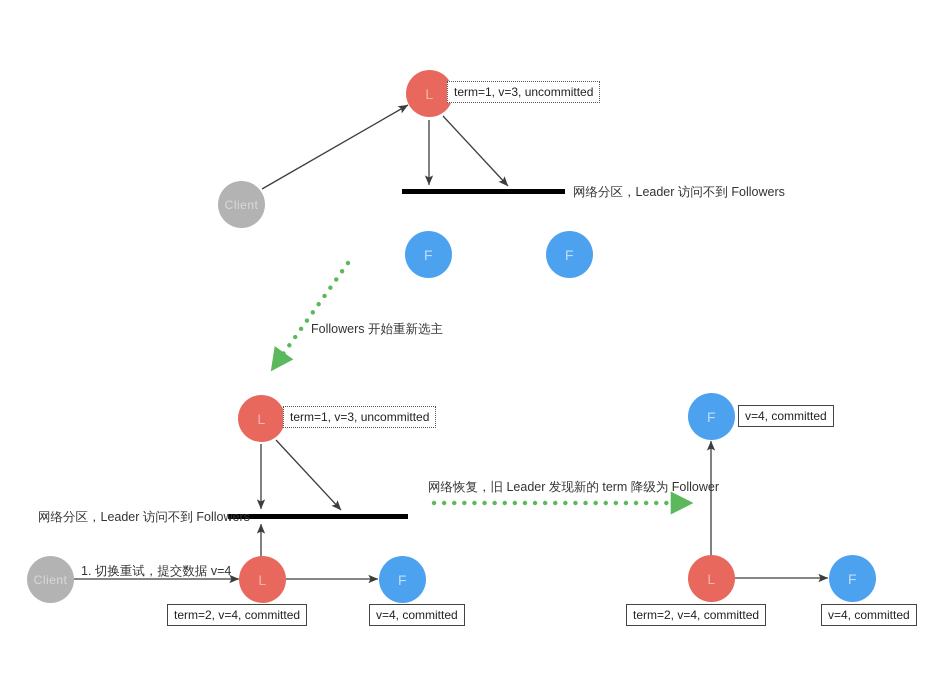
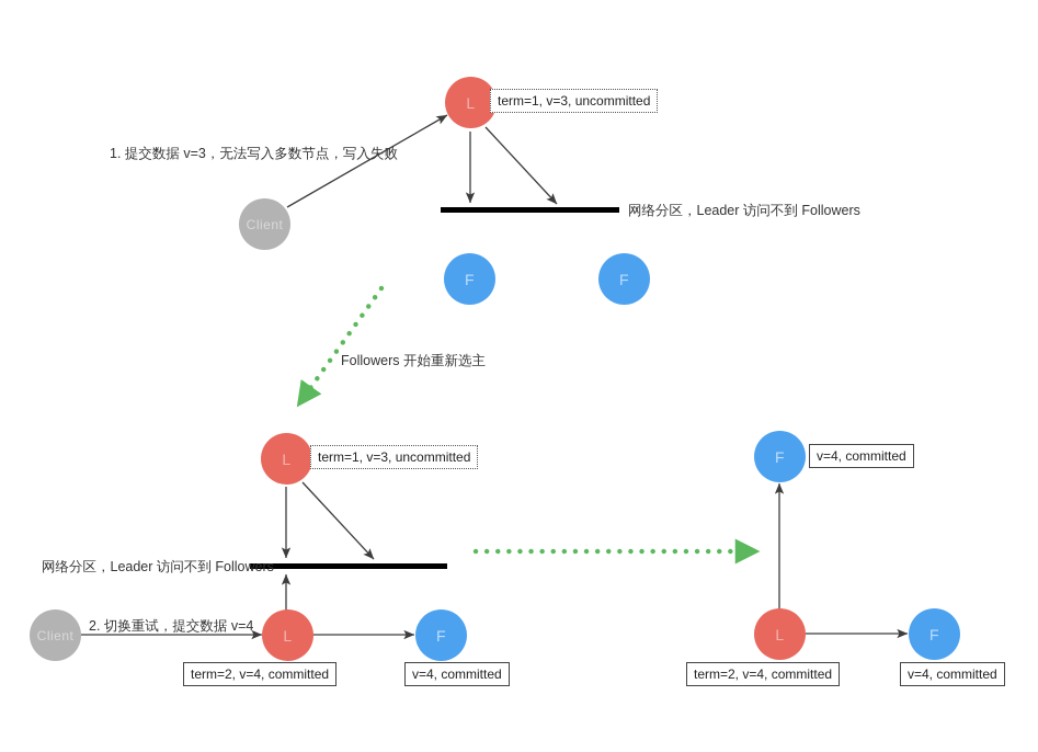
  L
  Client
  F
  F
  L
  Client
  L
  F
  F
  L
  F
  term=1, v=3, uncommitted
  term=1, v=3, uncommitted
  term=2, v=4, committed
  v=4, committed
  v=4, committed
  term=2, v=4, committed
  v=4, committed
+ 1. 提交数据 v=3，无法写入多数节点，写入失败
  网络分区，Leader 访问不到 Followers
  Followers 开始重新选主
  网络分区，Leader 访问不到 Followers
- 网络恢复，旧 Leader 发现新的 term 降级为 Follower
- 1. 切换重试，提交数据 v=4
+ 2. 切换重试，提交数据 v=4
